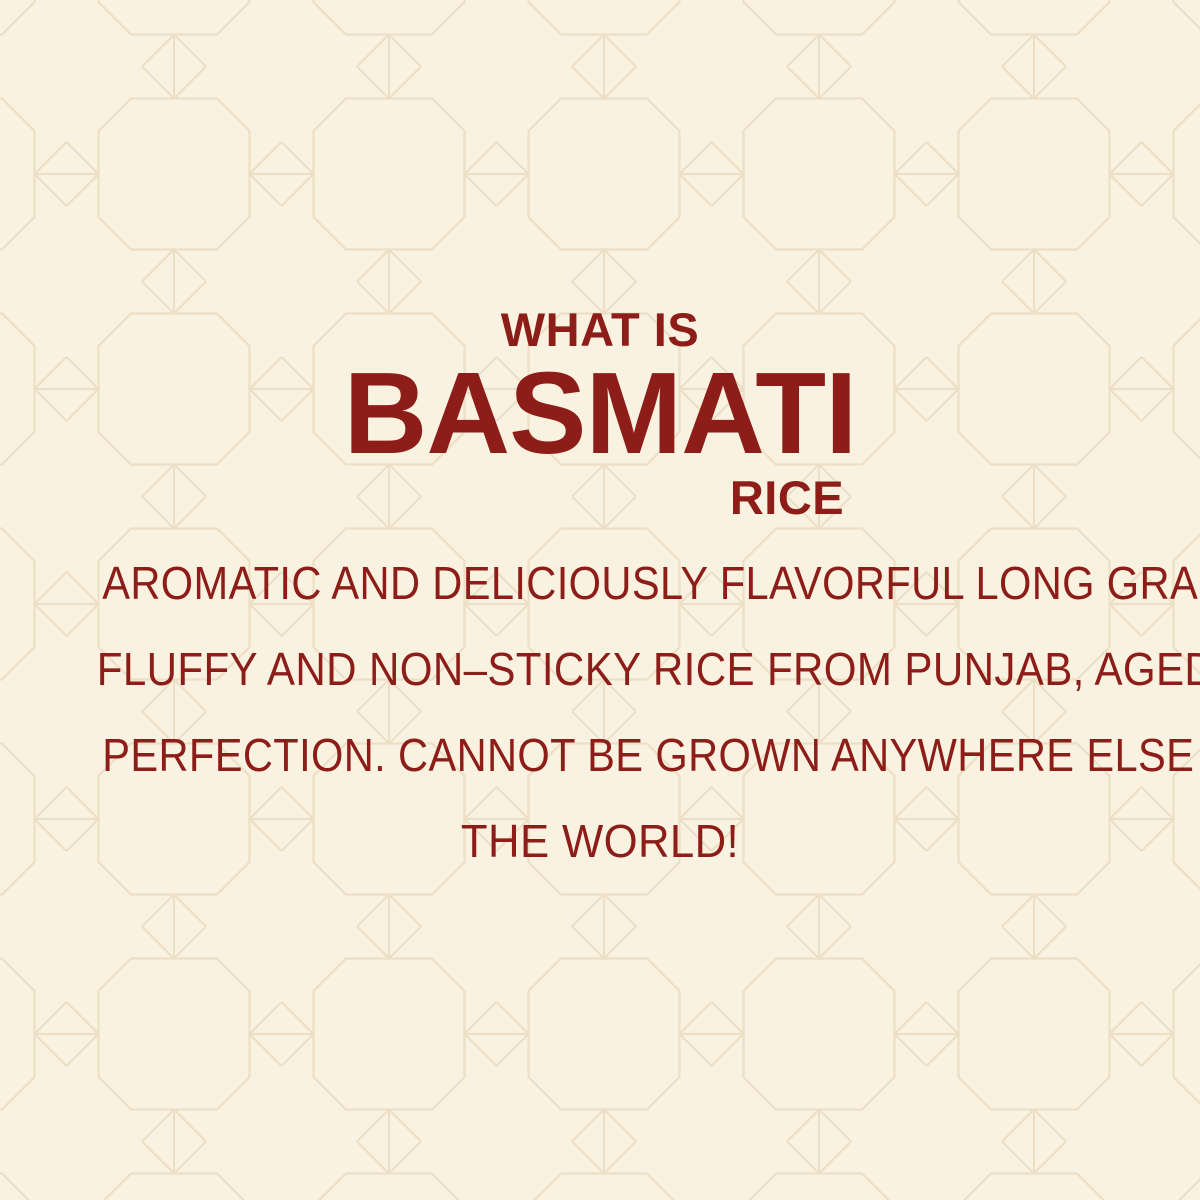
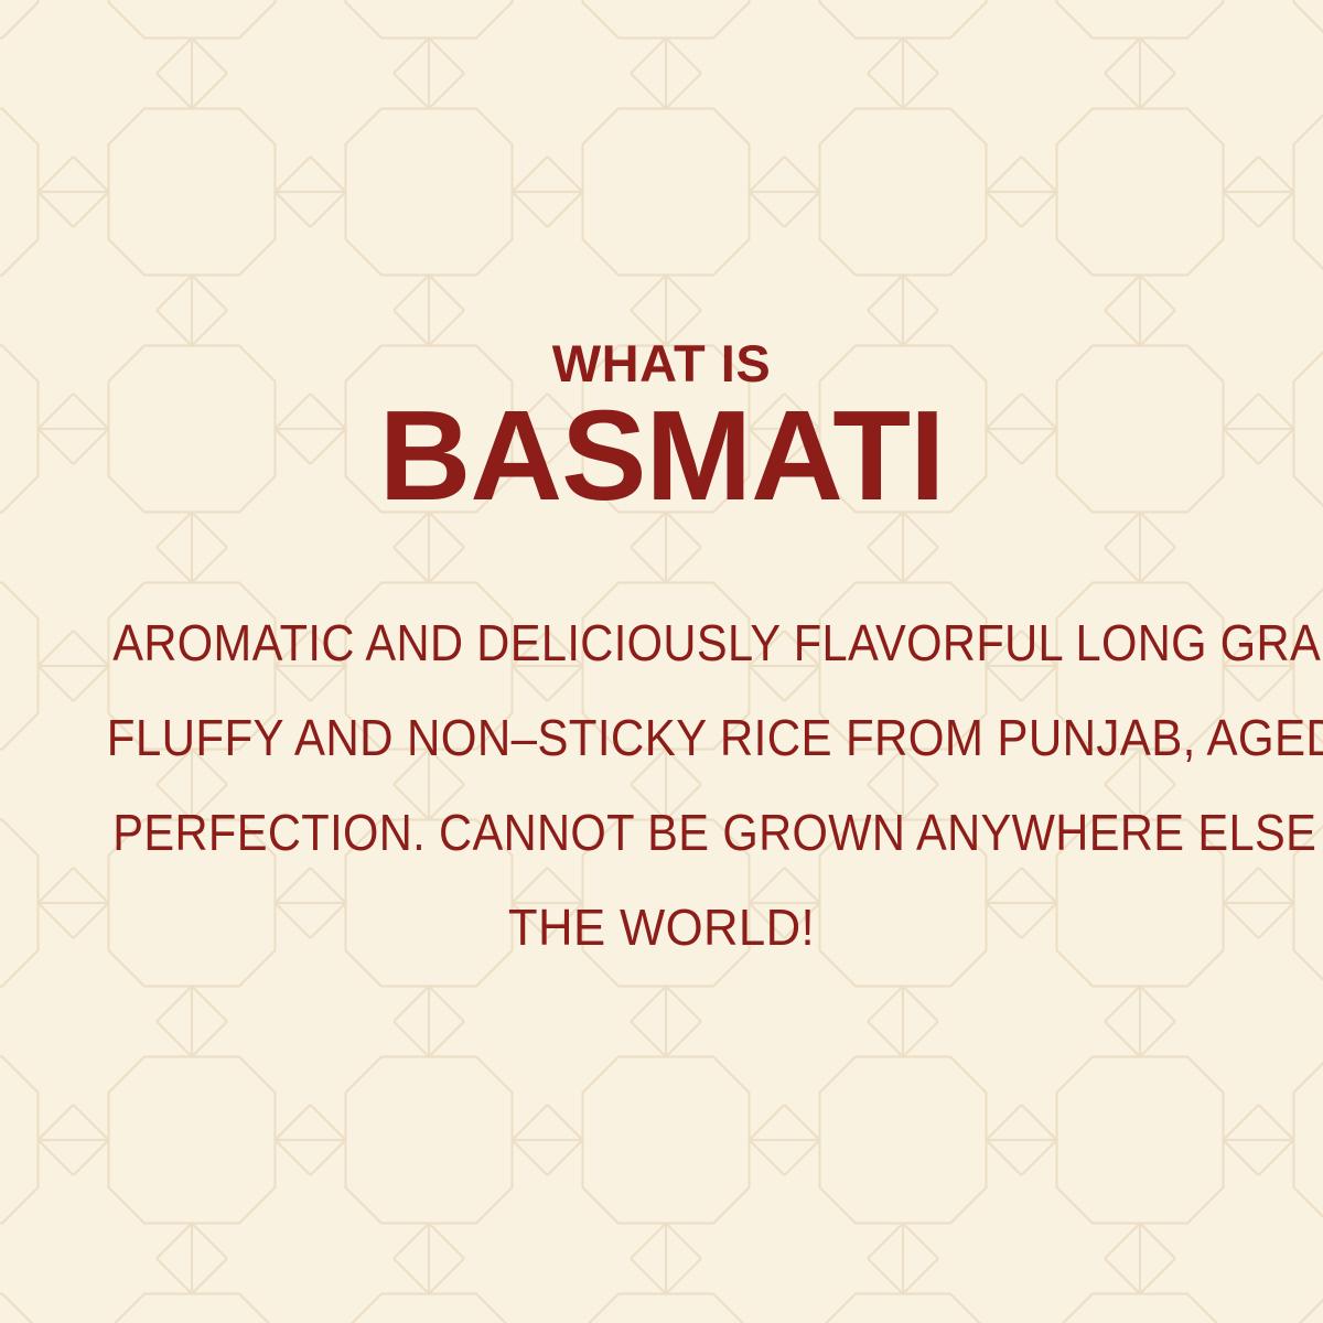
  WHAT IS
  BASMATI
- RICE
  AROMATIC AND DELICIOUSLY FLAVORFUL LONG GRA
  FLUFFY AND NON–STICKY RICE FROM PUNJAB, AGE
  PERFECTION. CANNOT BE GROWN ANYWHERE ELSE
  THE WORLD!
